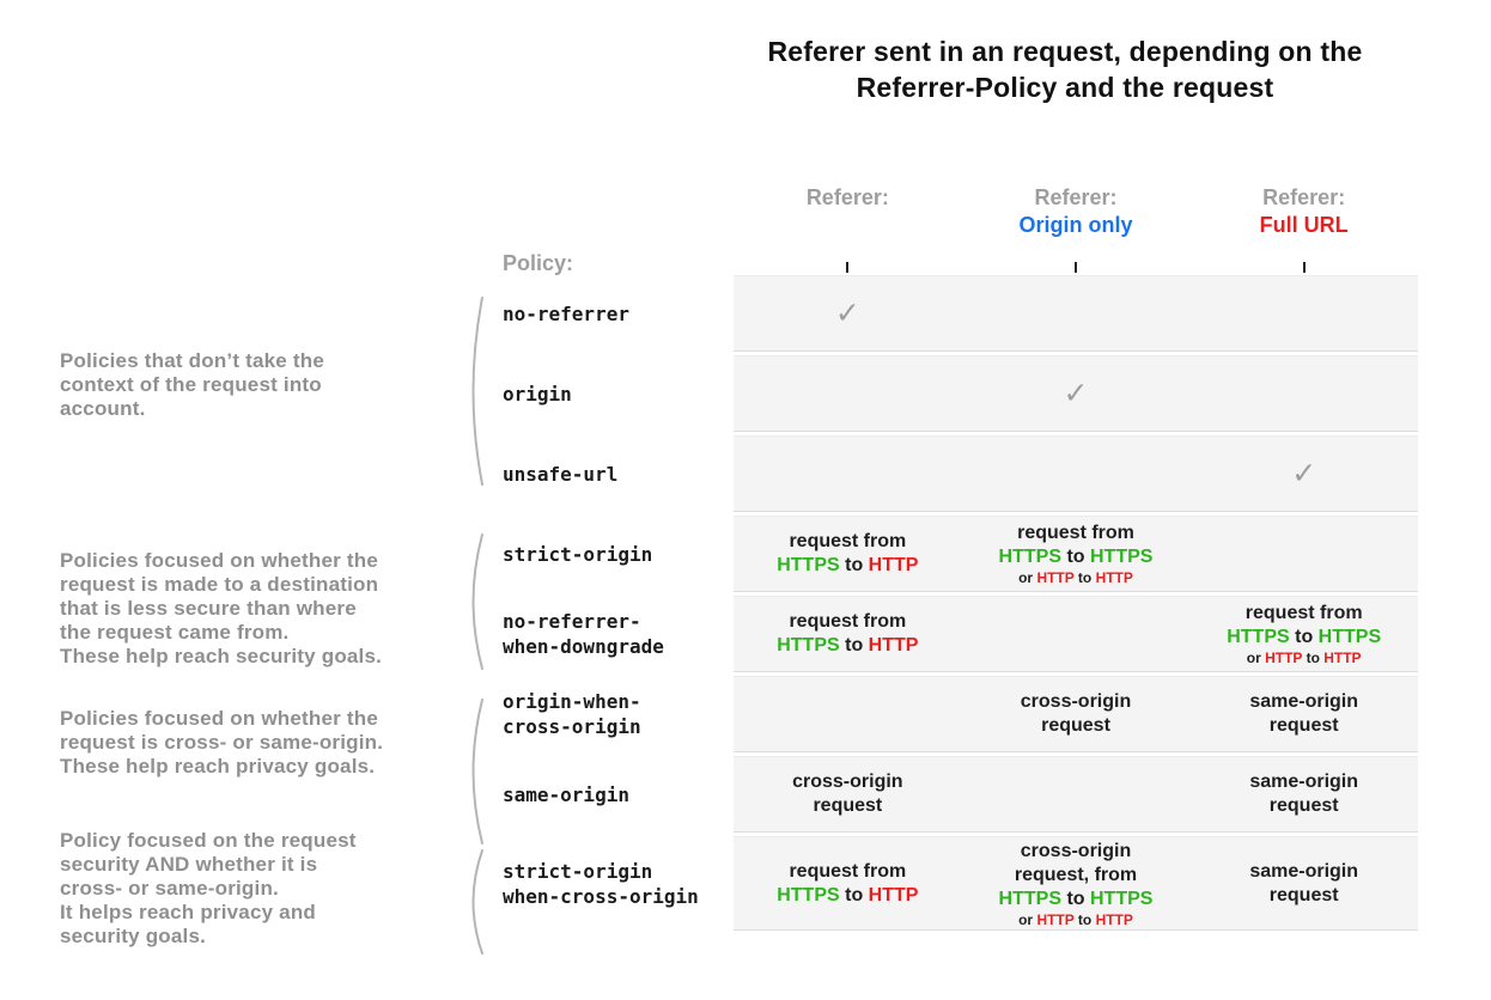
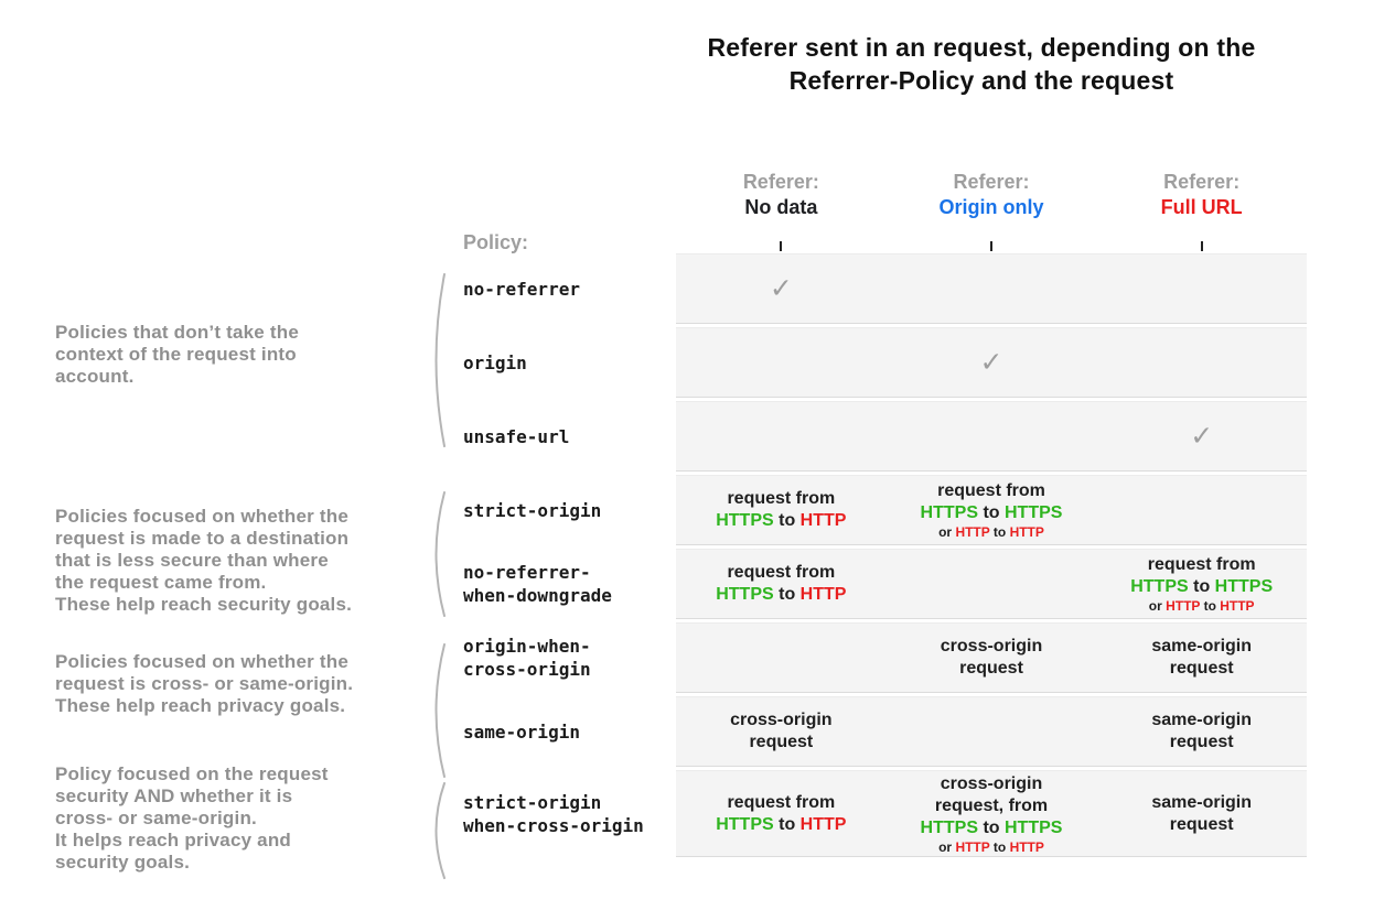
  Referer sent in an request, depending on the
  Referrer-Policy and the request
  Referer:
+ No data
  Referer:
  Origin only
  Referer:
  Full URL
  Policy:
  Policies that don’t take the
  context of the request into
  account.
  Policies focused on whether the
  request is made to a destination
  that is less secure than where
  the request came from.
  These help reach security goals.
  Policies focused on whether the
  request is cross- or same-origin.
  These help reach privacy goals.
  Policy focused on the request
  security AND whether it is
  cross- or same-origin.
  It helps reach privacy and
  security goals.
  no-referrer
  ✓
  origin
  ✓
  unsafe-url
  ✓
  strict-origin
  request from
  HTTPS to HTTP
  request from
  HTTPS to HTTPS
  or HTTP to HTTP
  no-referrer-
  when-downgrade
  request from
  HTTPS to HTTP
  request from
  HTTPS to HTTPS
  or HTTP to HTTP
  origin-when-
  cross-origin
  cross-origin
  request
  same-origin
  request
  same-origin
  cross-origin
  request
  same-origin
  request
  strict-origin
  when-cross-origin
  request from
  HTTPS to HTTP
  cross-origin
  request, from
  HTTPS to HTTPS
  or HTTP to HTTP
  same-origin
  request
